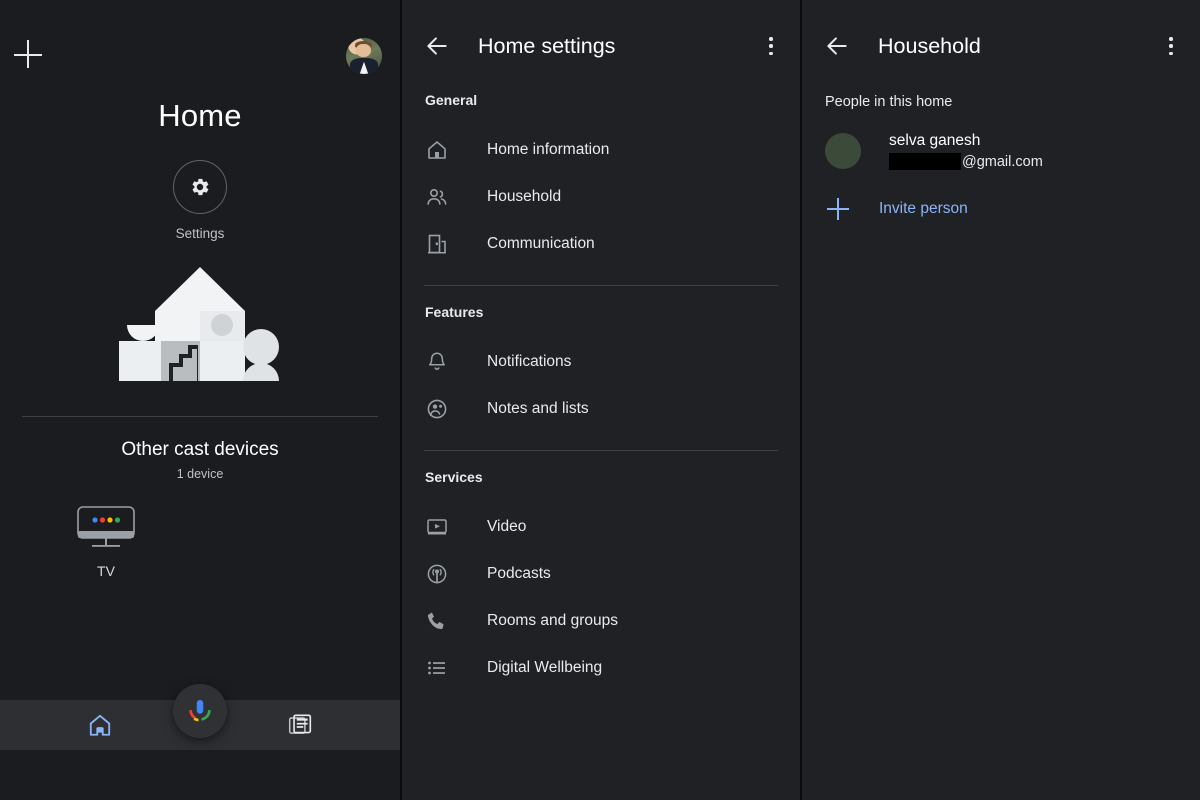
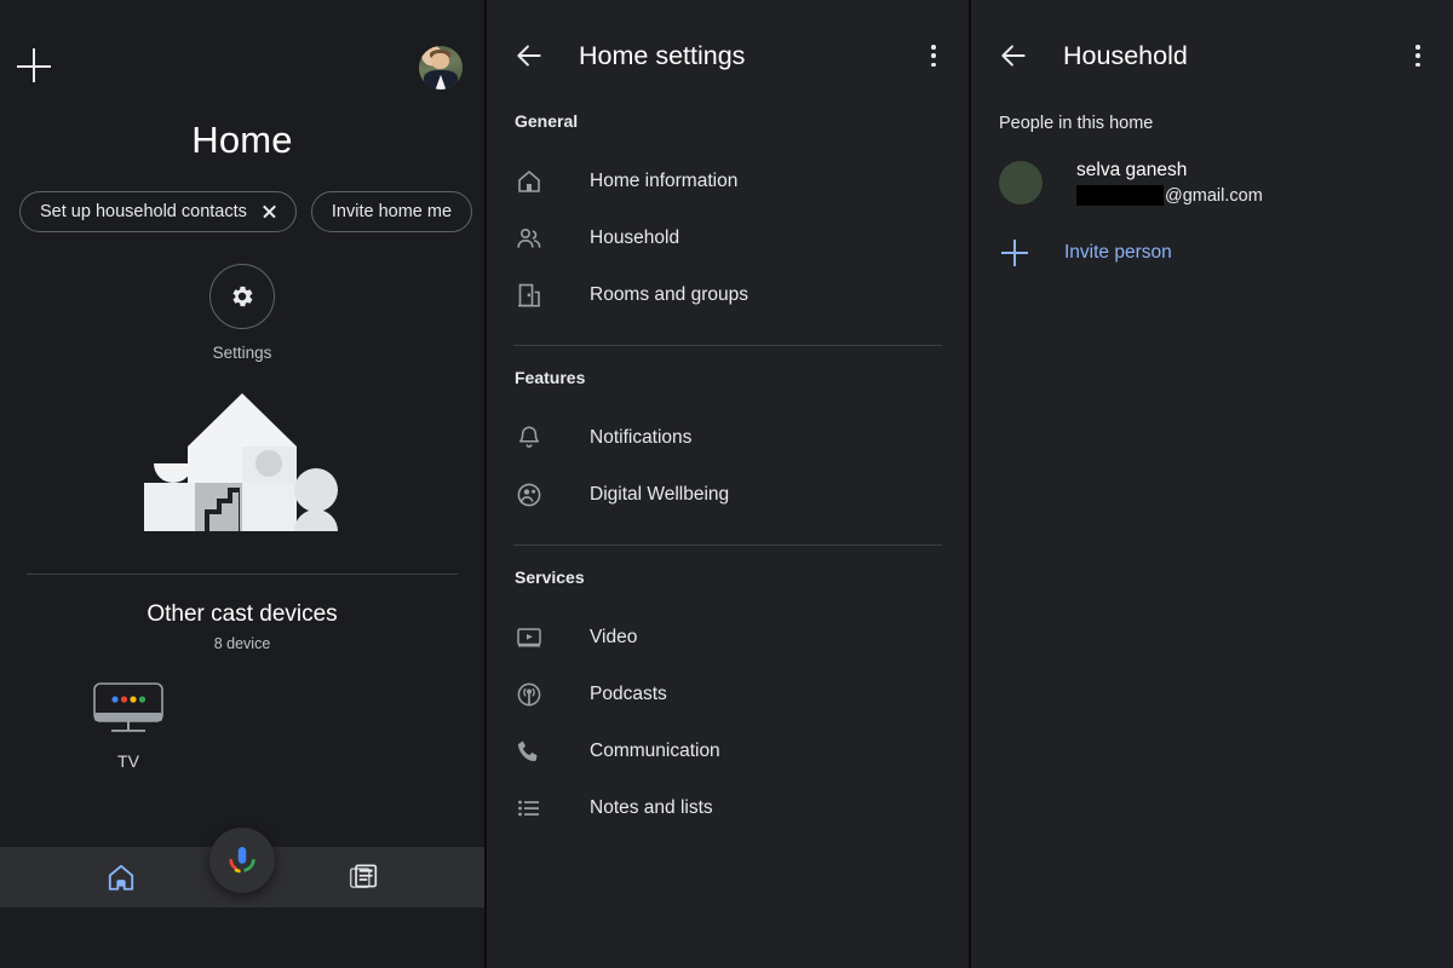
  Home
+ Set up household contacts
+ Invite home me
  Settings
  Other cast devices
- 1 device
+ 8 device
  TV
  Home settings
  General
  Home information
  Household
- Communication
+ Rooms and groups
  Features
  Notifications
- Notes and lists
+ Digital Wellbeing
  Services
  Video
  Podcasts
- Rooms and groups
+ Communication
- Digital Wellbeing
+ Notes and lists
  Household
  People in this home
  selva ganesh
  @gmail.com
  Invite person
